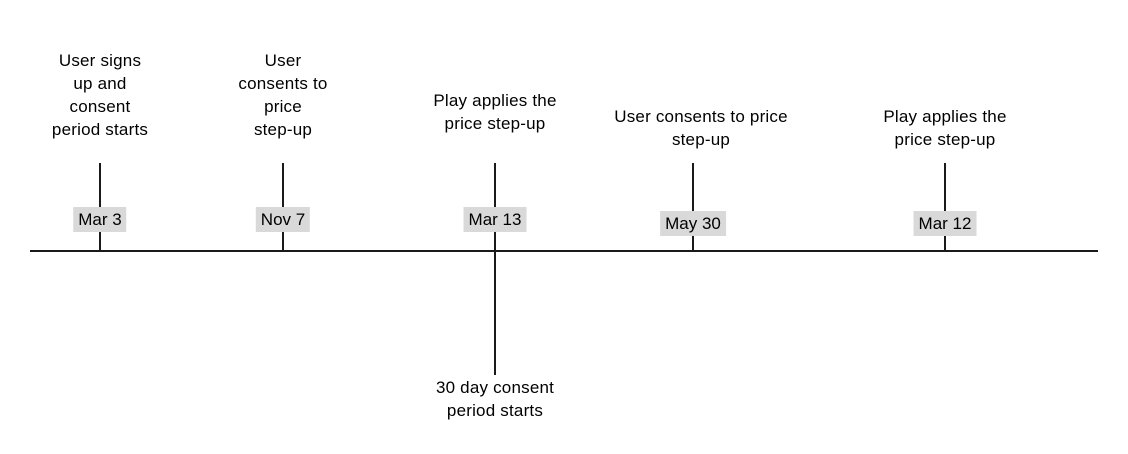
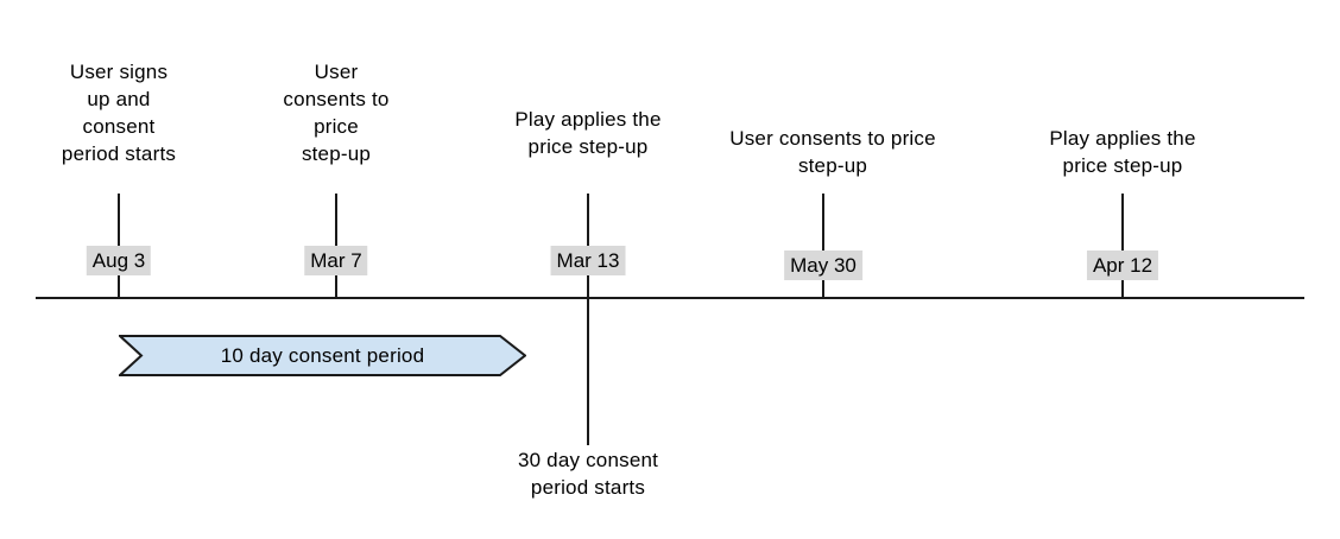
  User signs
  up and
  consent
  period starts
- Mar 3
+ Aug 3
  User
  consents to
  price
  step-up
- Nov 7
+ Mar 7
  Play applies the
  price step-up
  Mar 13
  User consents to price
  step-up
  May 30
  Play applies the
  price step-up
- Mar 12
+ Apr 12
+ 10 day consent period
  30 day consent
  period starts
